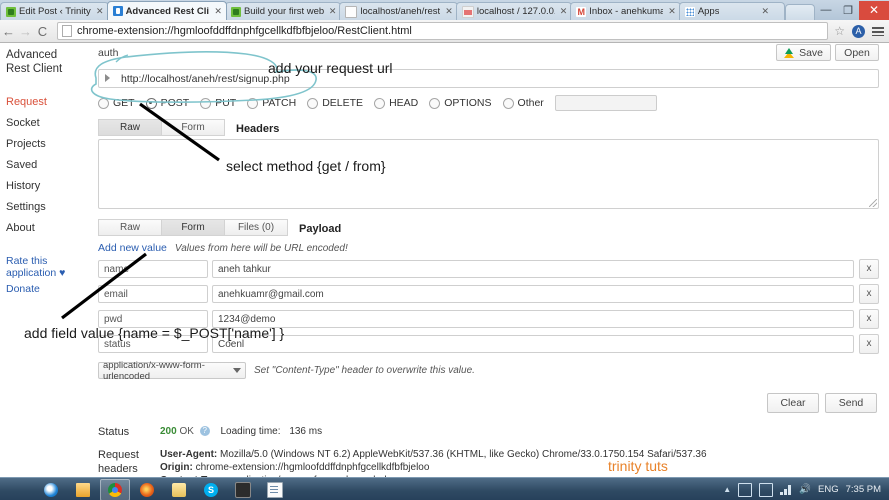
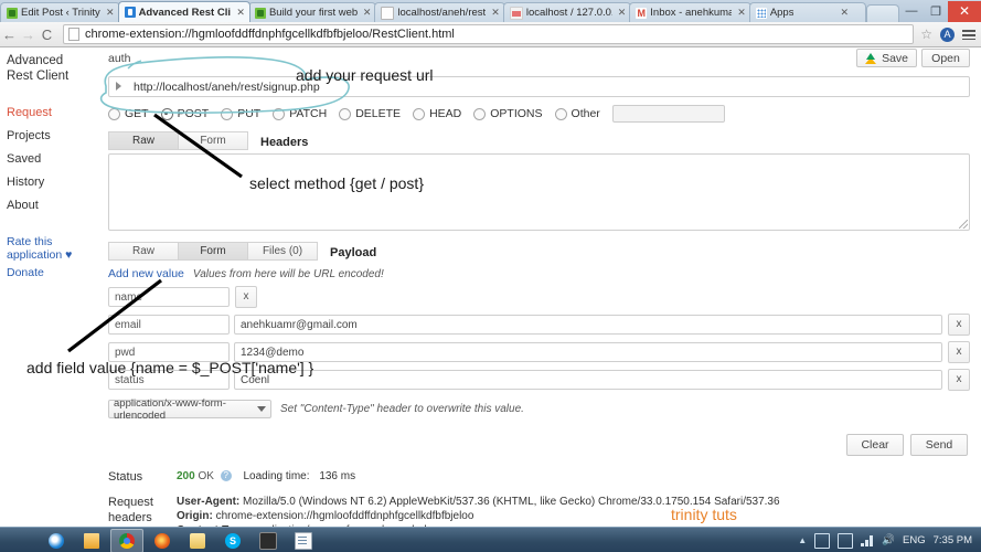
  Edit Post ‹ Trinity
  ✕
  Advanced Rest Cli
  ✕
  Build your first web
  ✕
  localhost/aneh/rest
  ✕
  localhost / 127.0.0
  ✕
  M
  Inbox - anehkuma
  ✕
  Apps
  ✕
  —
  ❐
  ✕
  ←
  →
  C
  chrome-extension://hgmloofddffdnphfgcellkdfbfbjeloo/RestClient.html
  ☆
  A
  Advanced Rest Client
  Request
- Socket
  Projects
  Saved
  History
- Settings
  About
  Rate this application ♥
  Donate
  auth
  Save
  Open
  http://localhost/aneh/rest/signup.php
  GET
  POST
  PUT
  PATCH
  DELETE
  HEAD
  OPTIONS
  Other
  Raw
  Form
  Headers
  Raw
  Form
  Files (0)
  Payload
  Add new value
  Values from here will be URL encoded!
  nam
- aneh tahkur
  x
  email
  anehkuamr@gmail.com
  x
  pwd
  1234@demo
  x
  status
  Coenl
  x
  application/x-www-form-urlencoded
  Set "Content-Type" header to overwrite this value.
  Clear
  Send
  Status
  200 OK ? Loading time: 136 ms
  Request
  headers
  User-Agent: Mozilla/5.0 (Windows NT 6.2) AppleWebKit/537.36 (KHTML, like Gecko) Chrome/33.0.1750.154 Safari/537.36
  Origin: chrome-extension://hgmloofddffdnphfgcellkdfbfbjeloo
  add your request url
- select method {get / from}
+ select method {get / post}
  add field value {name = $_POST['name'] }
  trinity tuts
  S
  ▲
  🔊
  ENG
  7:35 PM
